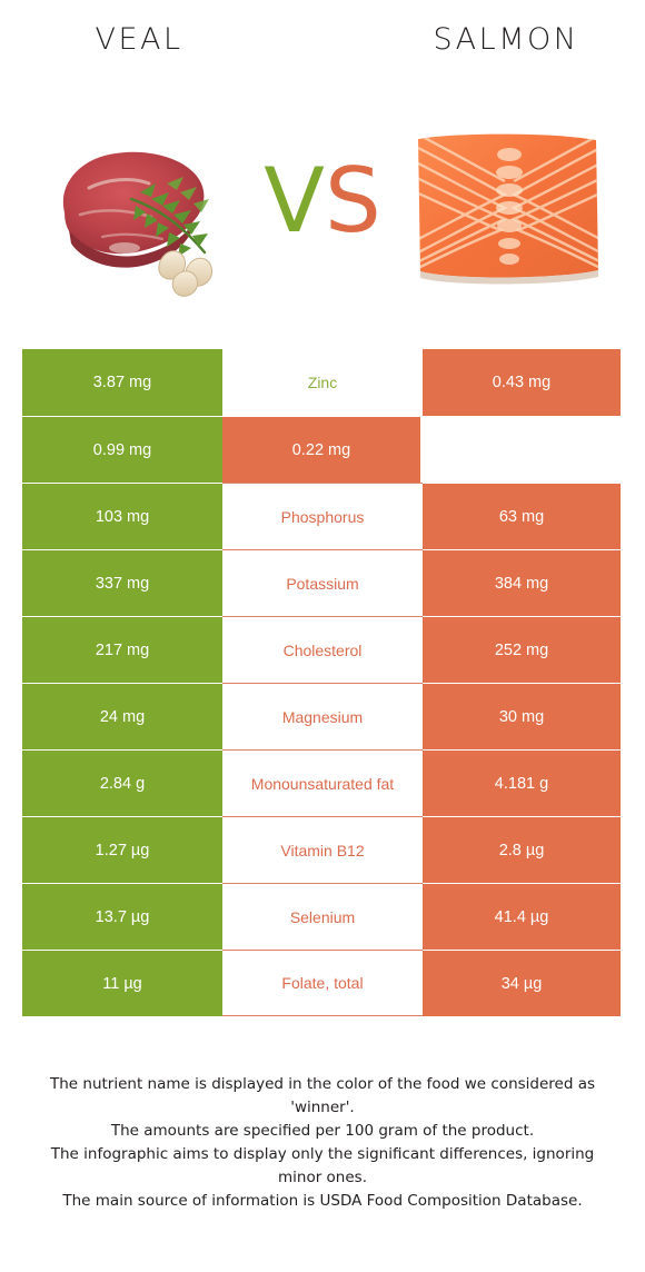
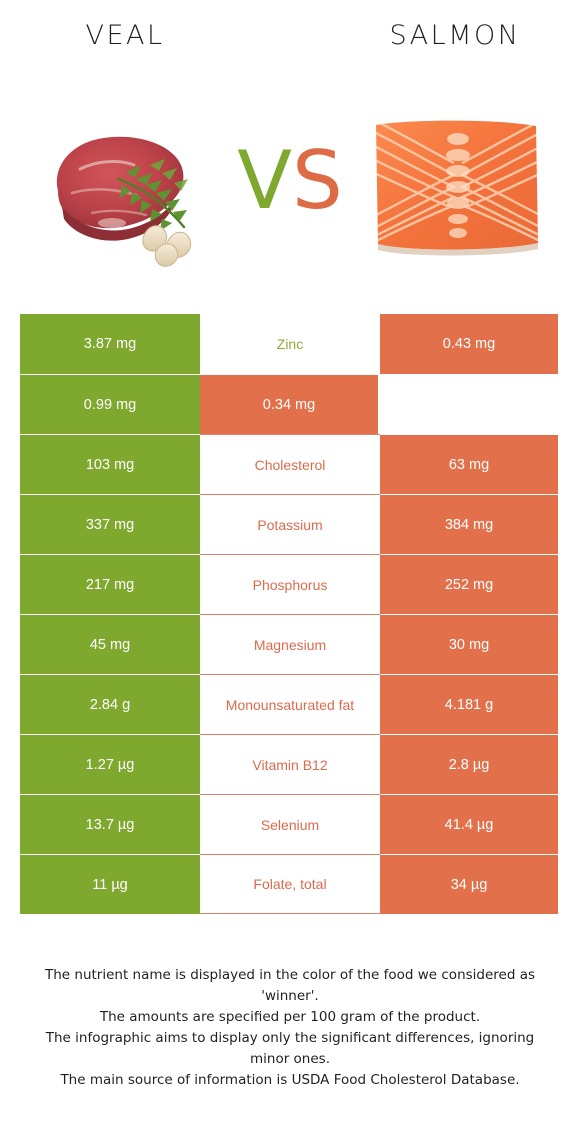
  VEAL
  SALMON
  VS
  3.87 mg
  Zinc
  0.43 mg
  0.99 mg
- 0.22 mg
+ 0.34 mg
  103 mg
- Phosphorus
+ Cholesterol
  63 mg
  337 mg
  Potassium
  384 mg
  217 mg
- Cholesterol
+ Phosphorus
  252 mg
- 24 mg
+ 45 mg
  Magnesium
  30 mg
  2.84 g
  Monounsaturated fat
  4.181 g
  1.27 µg
  Vitamin B12
  2.8 µg
  13.7 µg
  Selenium
  41.4 µg
  11 µg
  Folate, total
  34 µg
  The nutrient name is displayed in the color of the food we considered as 'winner'.
  The amounts are specified per 100 gram of the product.
  The infographic aims to display only the significant differences, ignoring minor ones.
- The main source of information is USDA Food Composition Database.
+ The main source of information is USDA Food Cholesterol Database.
